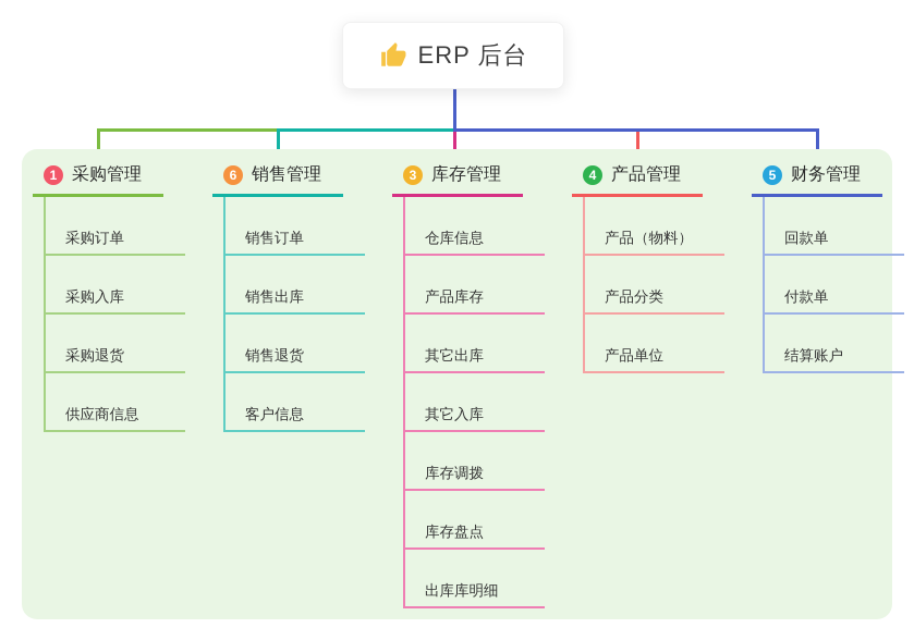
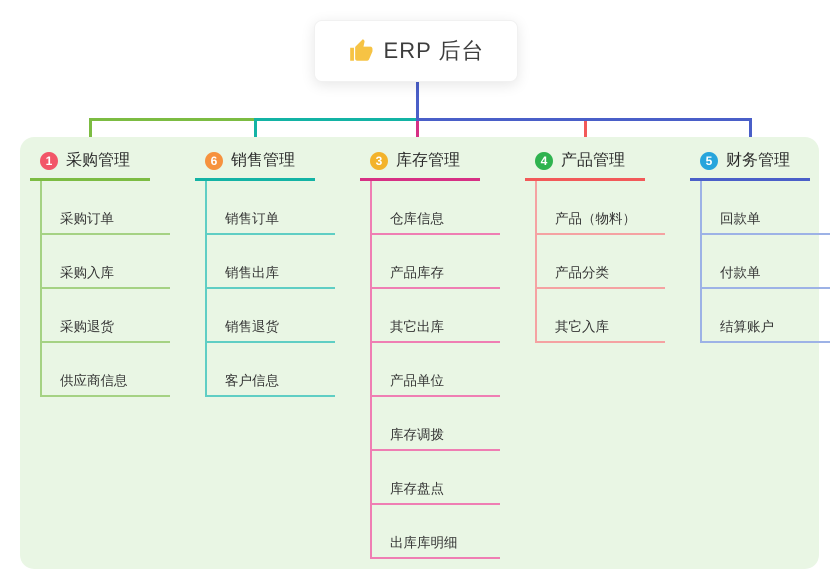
  ERP 后台
  1
  采购管理
  采购订单
  采购入库
  采购退货
  供应商信息
  6
  销售管理
  销售订单
  销售出库
  销售退货
  客户信息
  3
  库存管理
  仓库信息
  产品库存
  其它出库
- 其它入库
+ 产品单位
  库存调拨
  库存盘点
  出库库明细
  4
  产品管理
  产品（物料）
  产品分类
- 产品单位
+ 其它入库
  5
  财务管理
  回款单
  付款单
  结算账户
